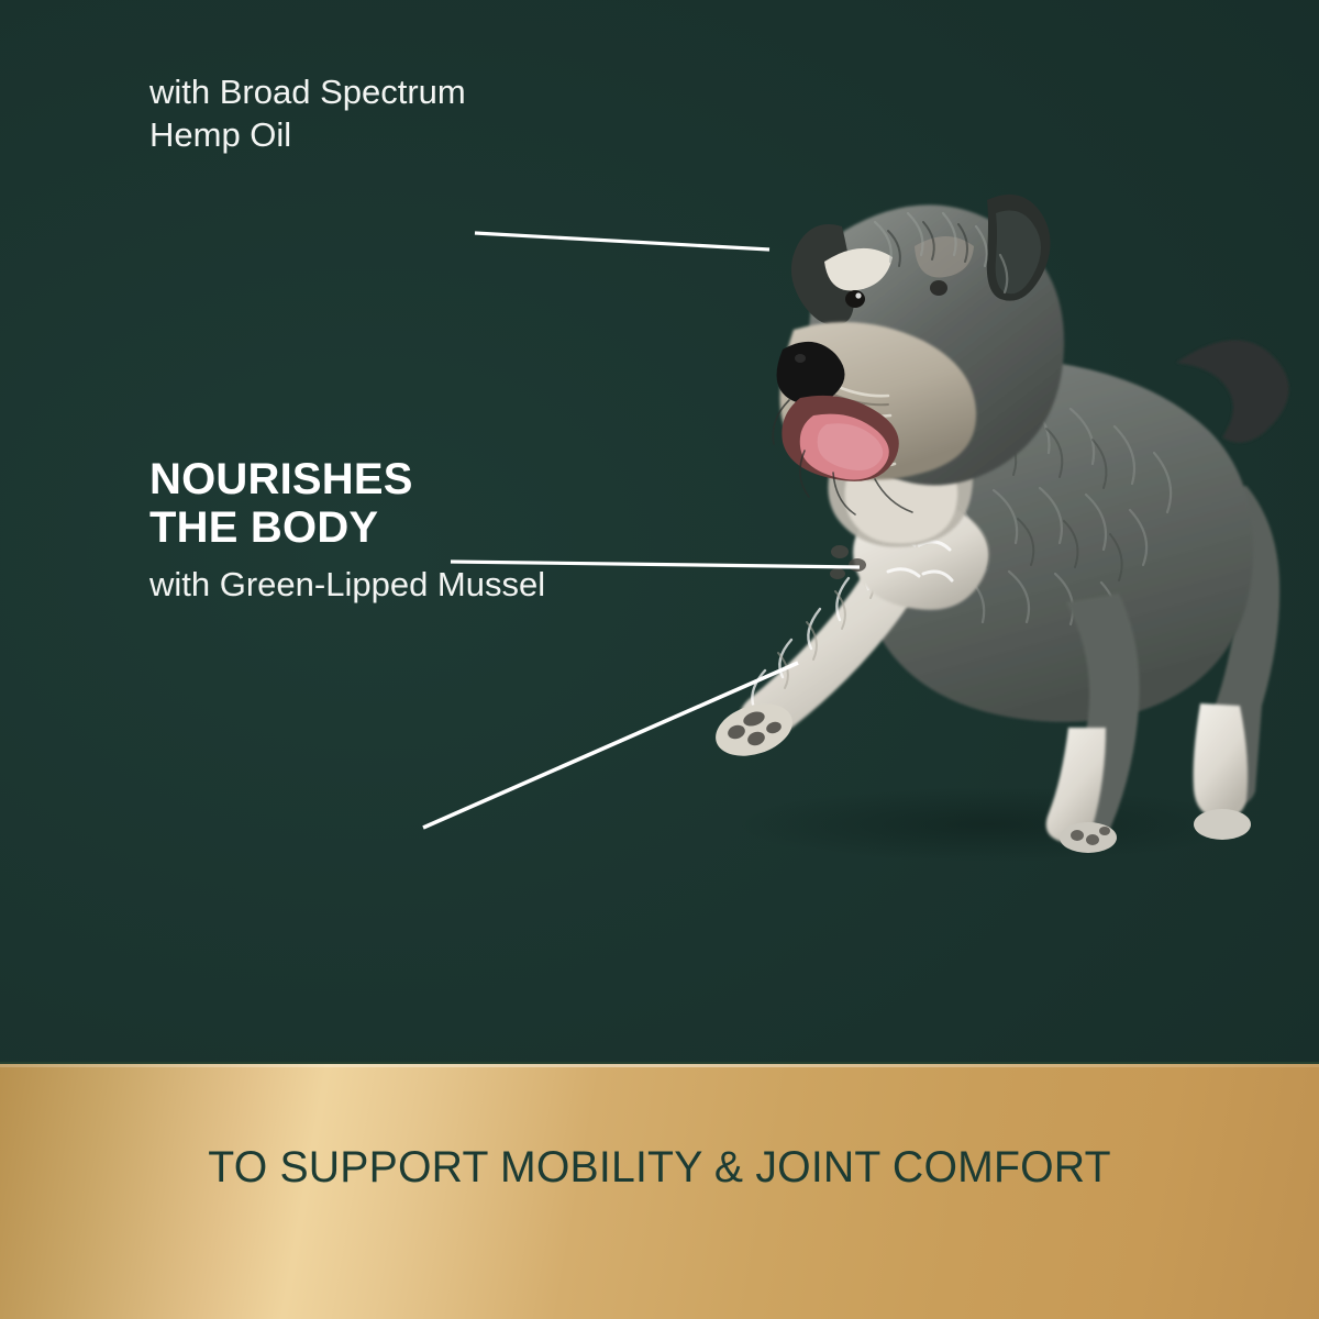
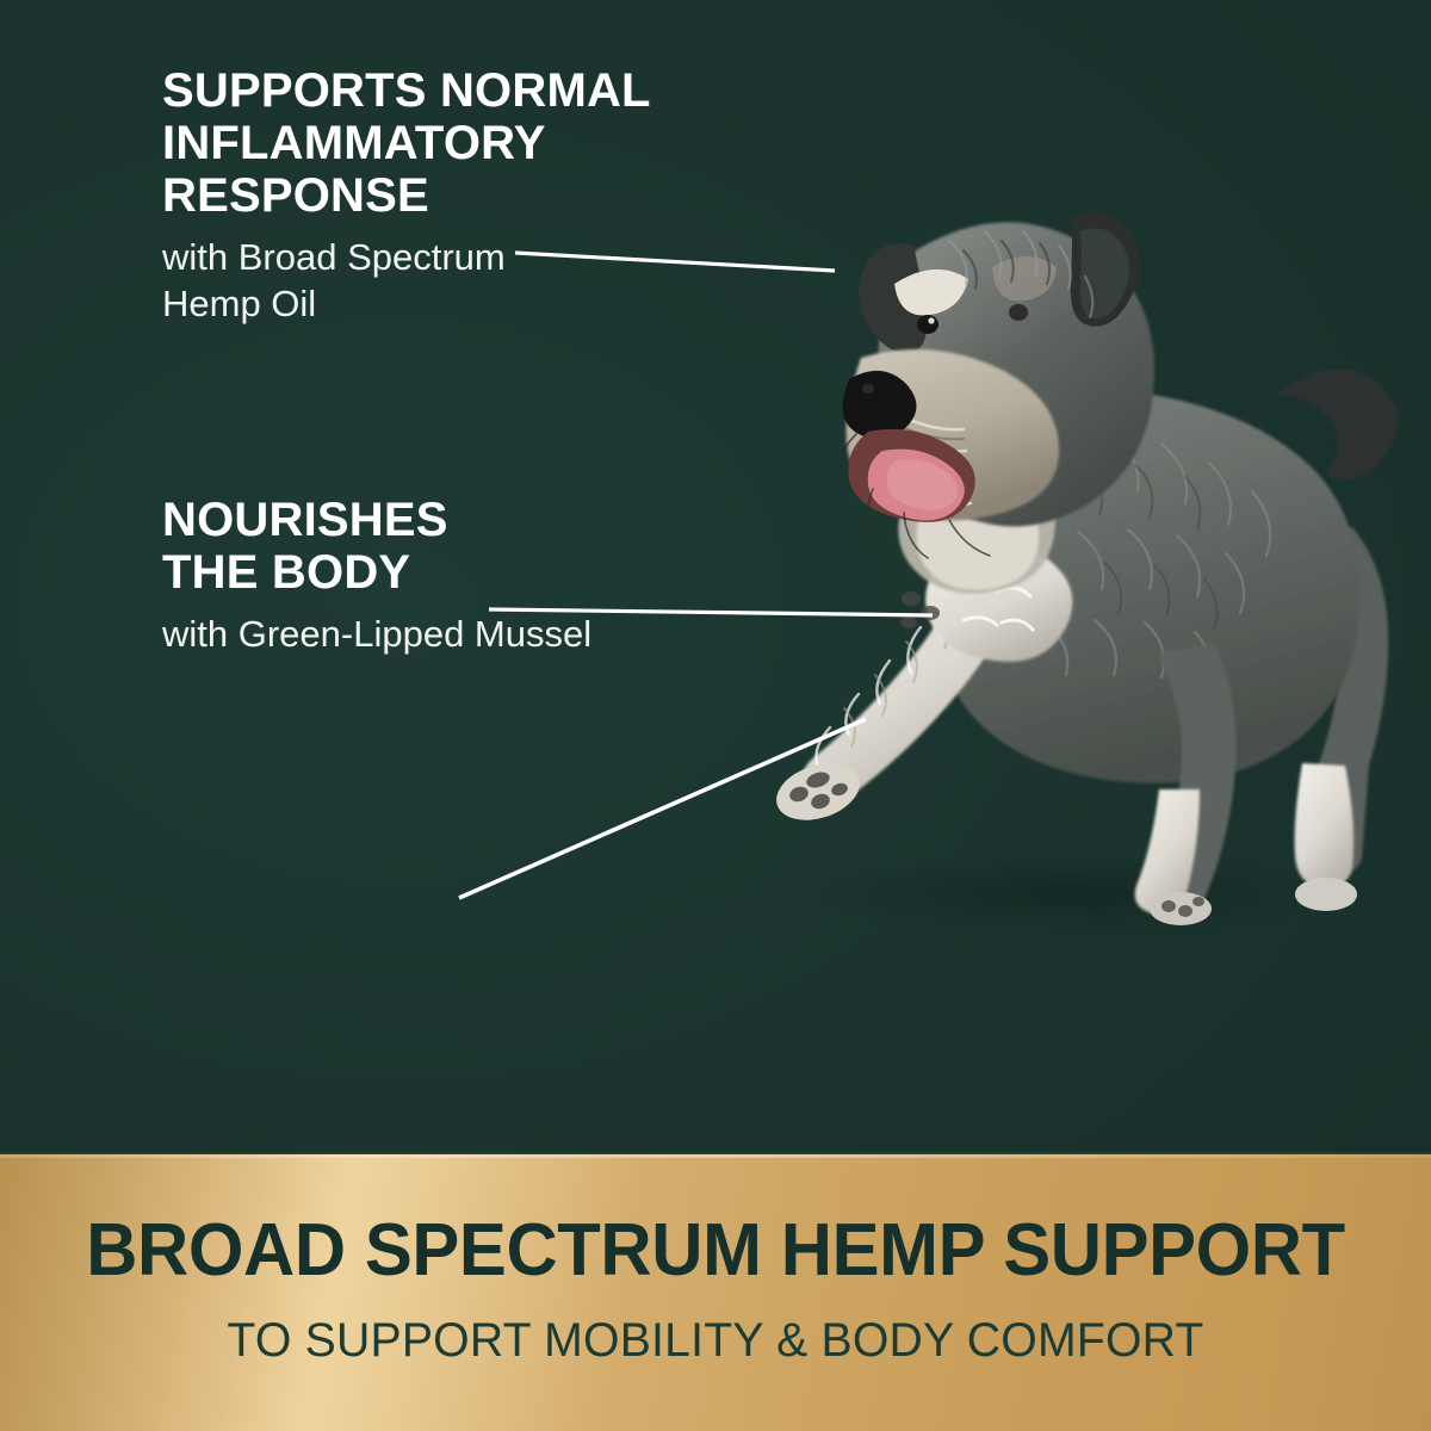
+ SUPPORTS NORMAL
+ INFLAMMATORY
+ RESPONSE
  with Broad Spectrum
  Hemp Oil
  NOURISHES
  THE BODY
  with Green-Lipped Mussel
+ BROAD SPECTRUM HEMP SUPPORT
- TO SUPPORT MOBILITY & JOINT COMFORT
+ TO SUPPORT MOBILITY & BODY COMFORT
